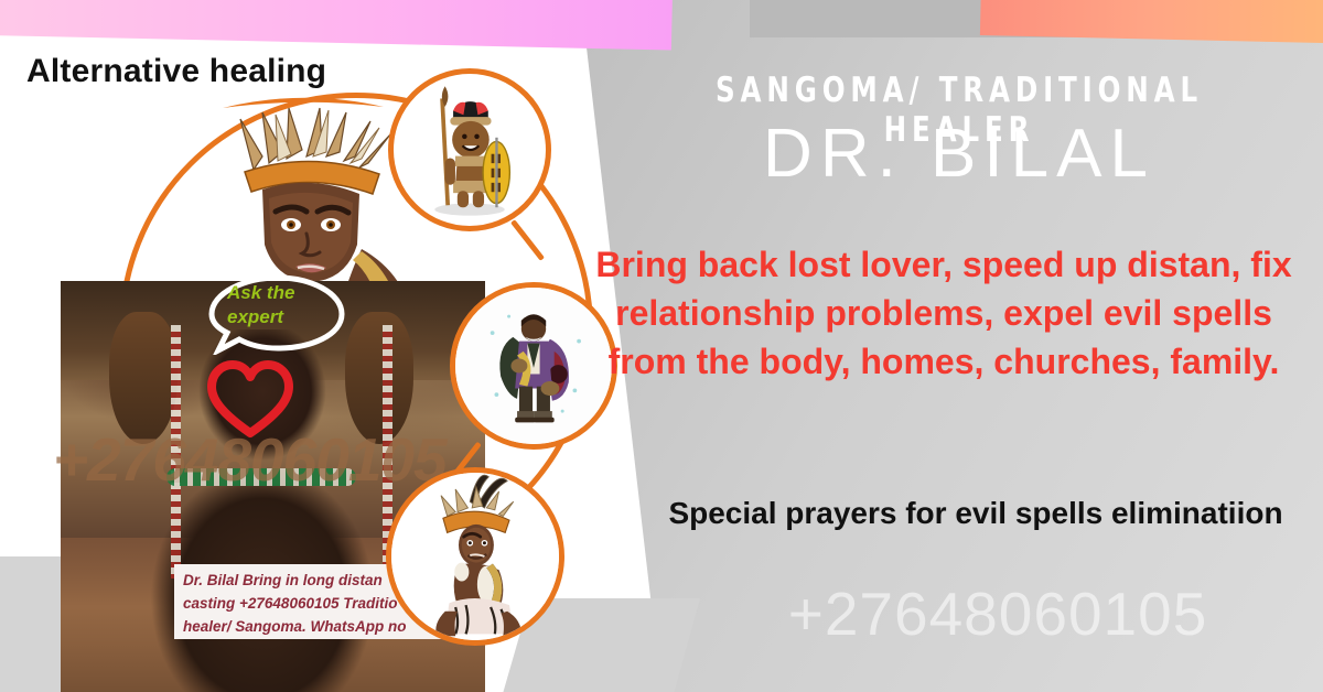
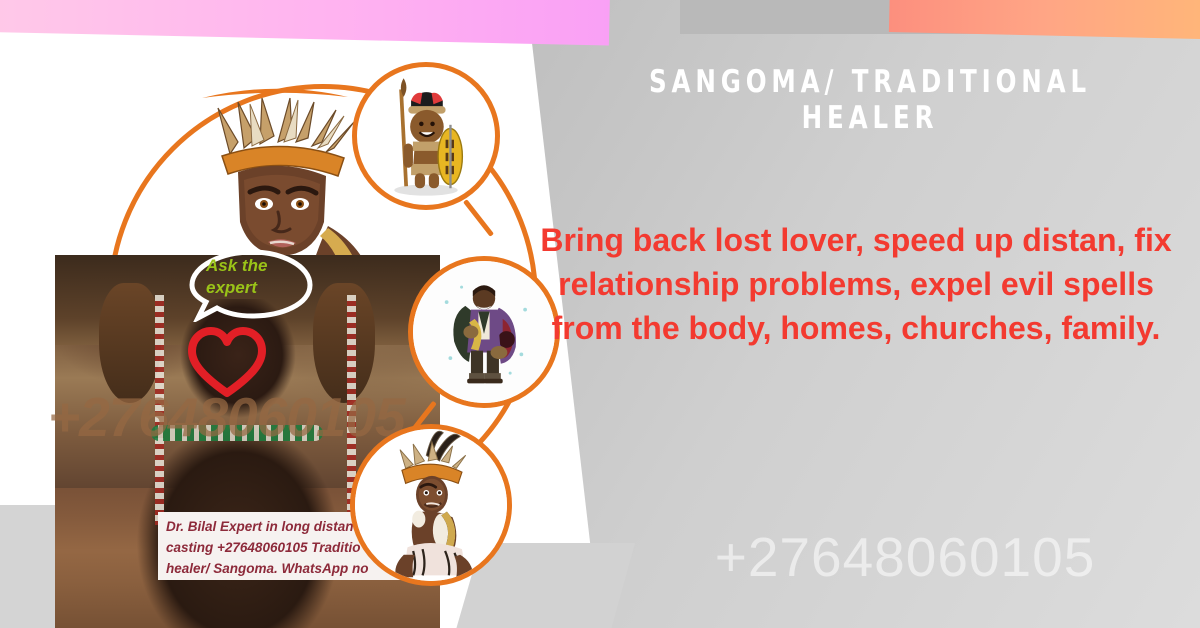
- Alternative healing
  Ask the expert
  +27648060105
- Dr. Bilal Bring in long distan
+ Dr. Bilal Expert in long distan
  casting +27648060105 Traditi
  healer/ Sangoma. WhatsApp
  SANGOMA/ TRADITIONAL HEALER
- DR. BILAL
  Bring back lost lover, speed up distan, fix relationship problems, expel evil spells from the body, homes, churches, family.
- Special prayers for evil spells eliminatiion
  +27648060105
